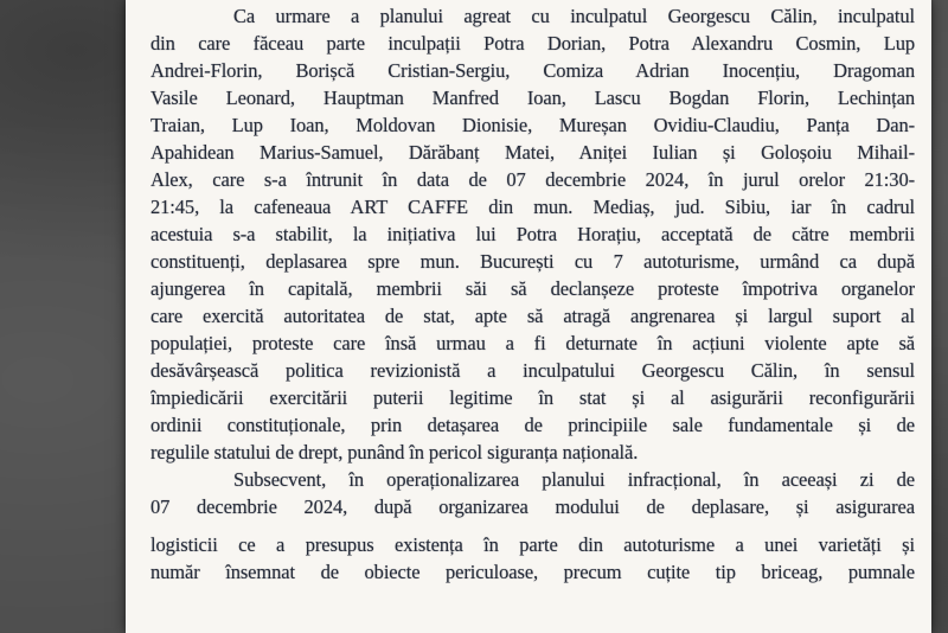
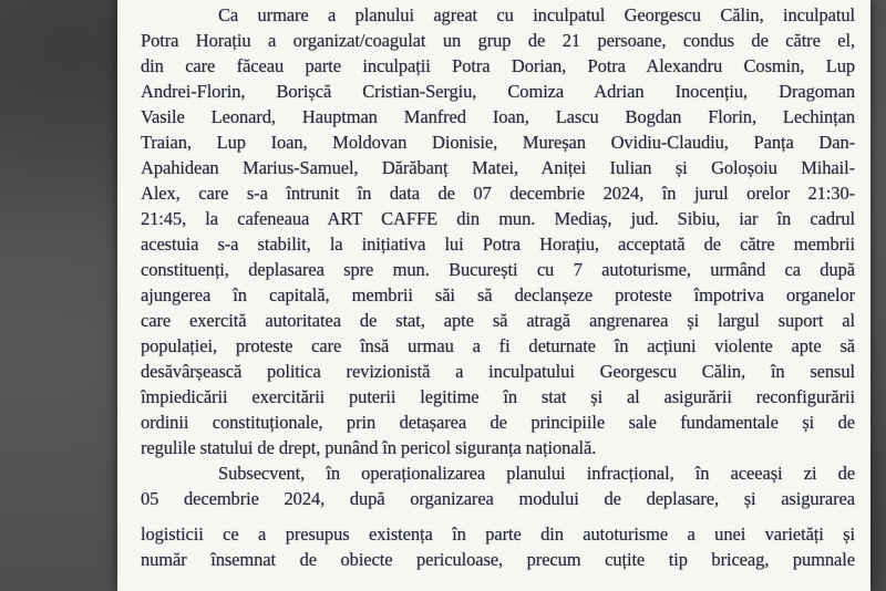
  Ca urmare a planului agreat cu inculpatul Georgescu Călin, inculpatul
+ Potra Horațiu a organizat/coagulat un grup de 21 persoane, condus de către el,
  din care făceau parte inculpații Potra Dorian, Potra Alexandru Cosmin, Lup
  Andrei-Florin, Borișcă Cristian-Sergiu, Comiza Adrian Inocențiu, Dragoman
  Vasile Leonard, Hauptman Manfred Ioan, Lascu Bogdan Florin, Lechințan
  Traian, Lup Ioan, Moldovan Dionisie, Mureșan Ovidiu-Claudiu, Panța Dan-
  Apahidean Marius-Samuel, Dărăbanț Matei, Aniței Iulian și Goloșoiu Mihail-
  Alex, care s-a întrunit în data de 07 decembrie 2024, în jurul orelor 21:30-
  21:45, la cafeneaua ART CAFFE din mun. Mediaș, jud. Sibiu, iar în cadrul
  acestuia s-a stabilit, la inițiativa lui Potra Horațiu, acceptată de către membrii
  constituenți, deplasarea spre mun. București cu 7 autoturisme, urmând ca după
  ajungerea în capitală, membrii săi să declanșeze proteste împotriva organelor
  care exercită autoritatea de stat, apte să atragă angrenarea și largul suport al
  populației, proteste care însă urmau a fi deturnate în acțiuni violente apte să
  desăvârșească politica revizionistă a inculpatului Georgescu Călin, în sensul
  împiedicării exercitării puterii legitime în stat și al asigurării reconfigurării
  ordinii constituționale, prin detașarea de principiile sale fundamentale și de
  regulile statului de drept, punând în pericol siguranța națională.
  Subsecvent, în operaționalizarea planului infracțional, în aceeași zi de
- 07 decembrie 2024, după organizarea modului de deplasare, și asigurarea
+ 05 decembrie 2024, după organizarea modului de deplasare, și asigurarea
  logisticii ce a presupus existența în parte din autoturisme a unei varietăți și
  număr însemnat de obiecte periculoase, precum cuțite tip briceag, pumnale
